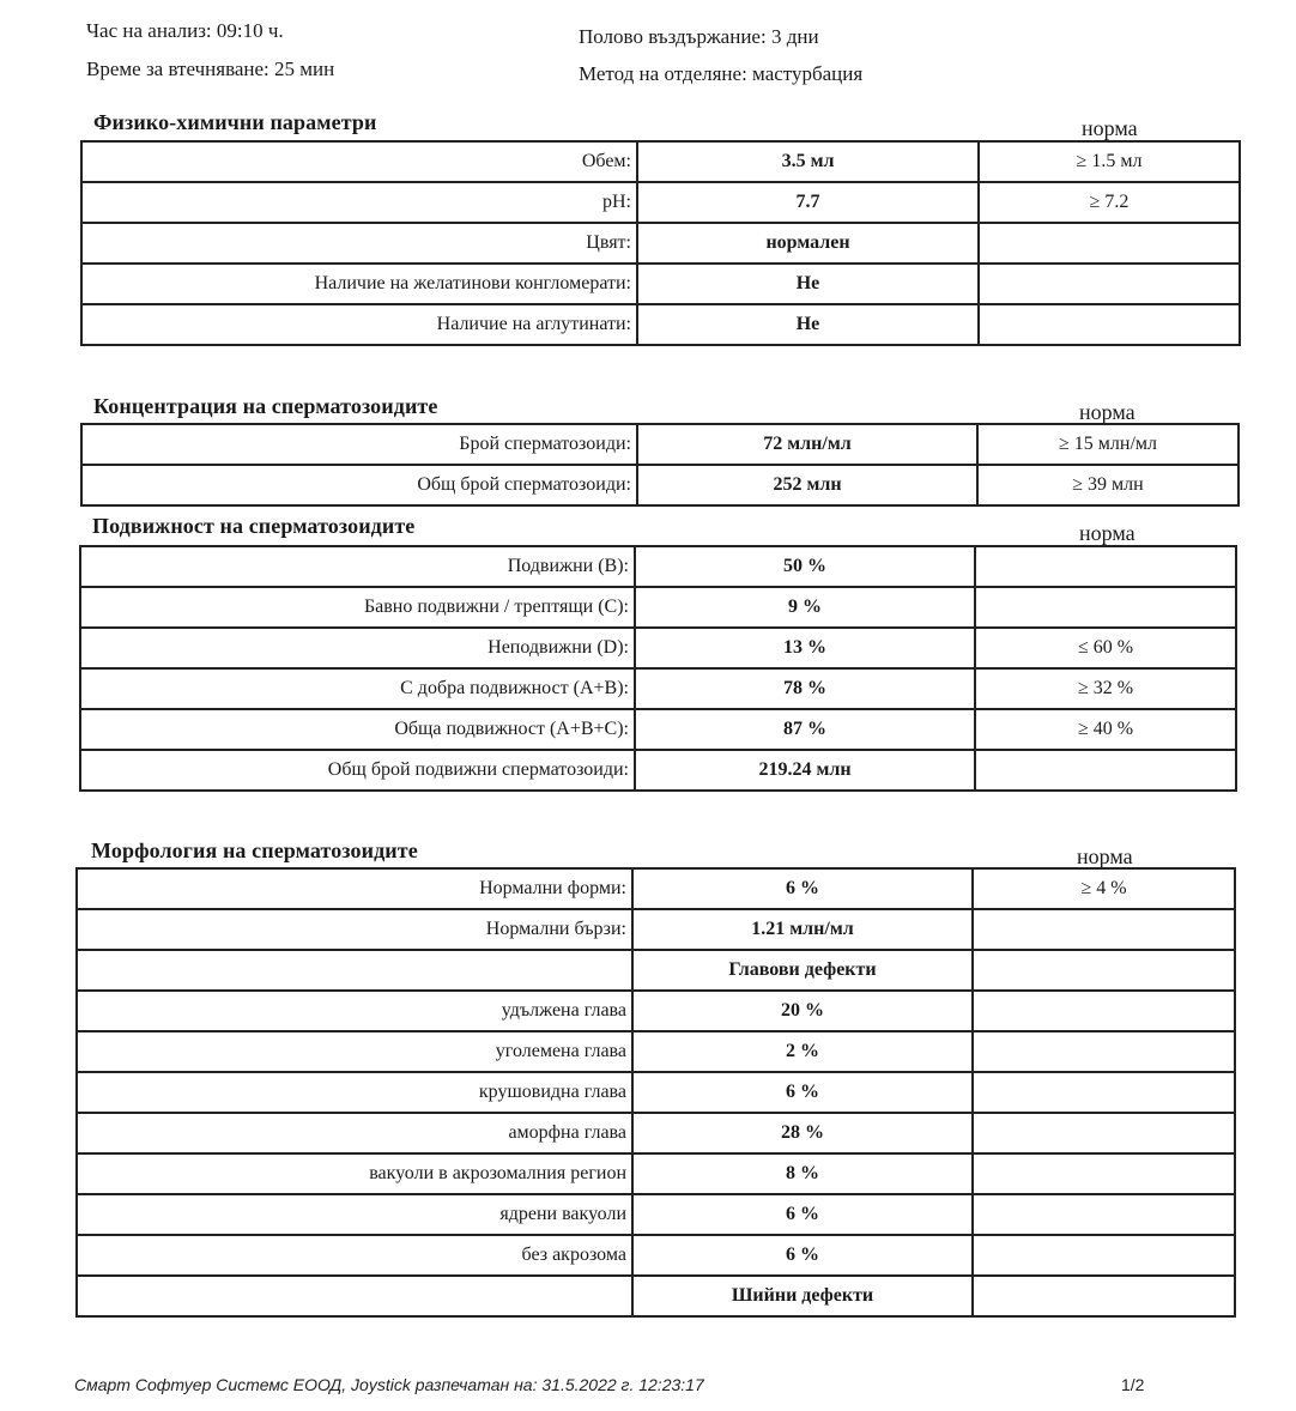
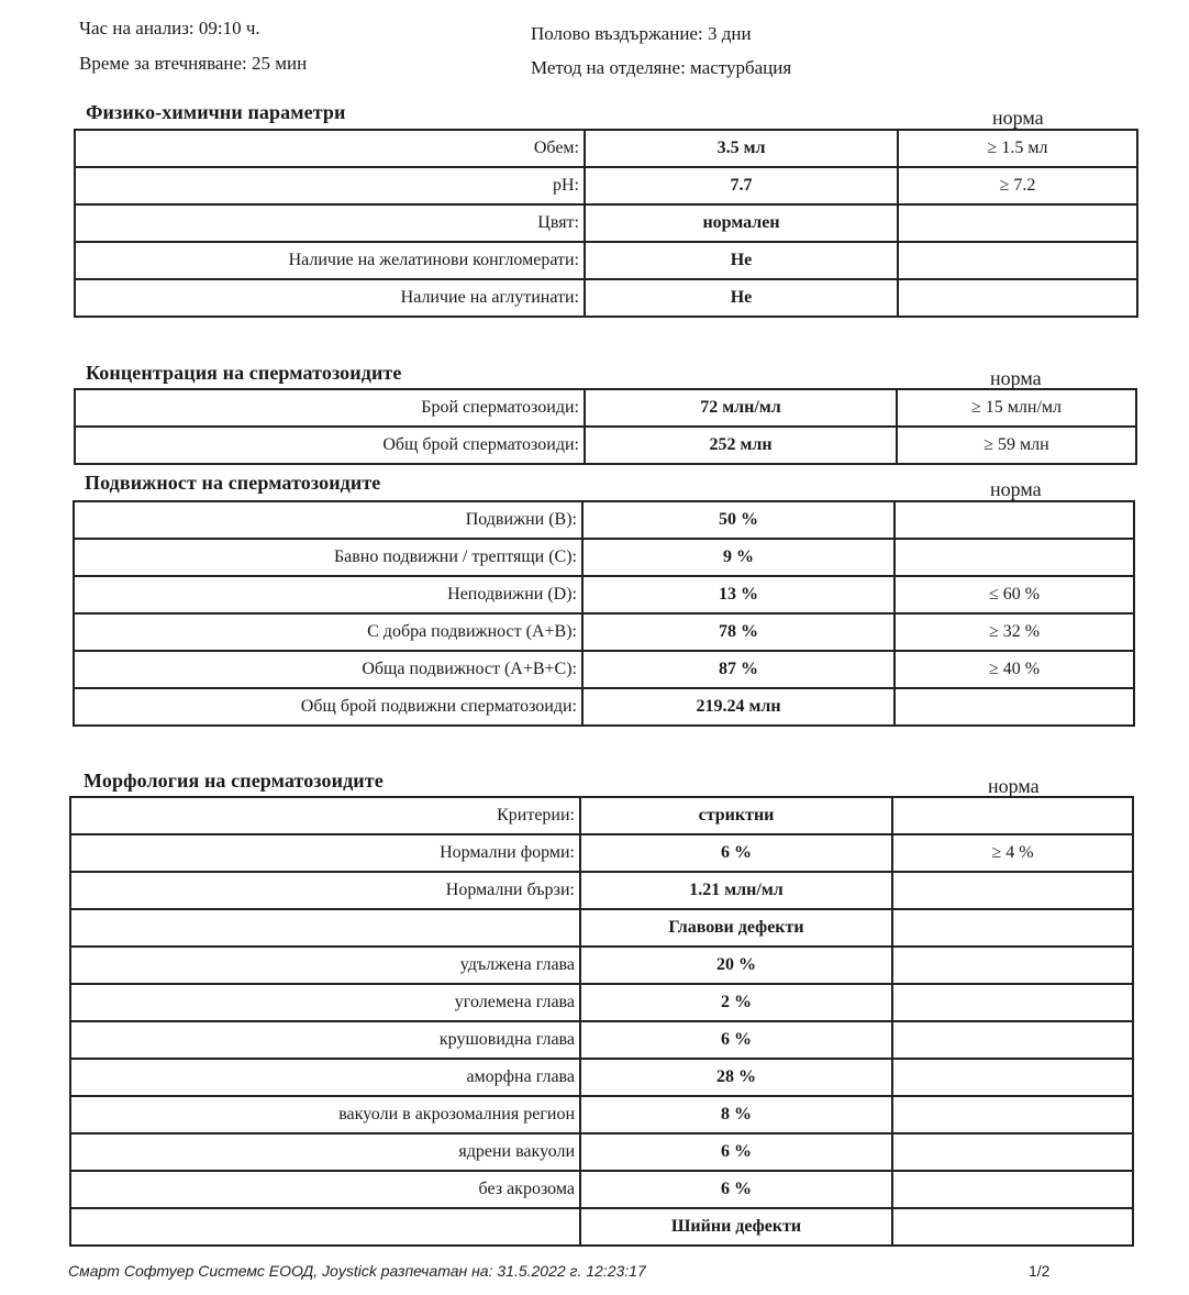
  Час на анализ: 09:10 ч.
  Време за втечняване: 25 мин
  Полово въздържание: 3 дни
  Метод на отделяне: мастурбация
  Физико-химични параметри
  норма
  Обем:	3.5 мл	≥ 1.5 мл
  pH:	7.7	≥ 7.2
  Цвят:	нормален
  Наличие на желатинови конгломерати:	Не
  Наличие на аглутинати:	Не
  Концентрация на сперматозоидите
  норма
  Брой сперматозоиди:	72 млн/мл	≥ 15 млн/мл
- Общ брой сперматозоиди:	252 млн	≥ 39 млн
+ Общ брой сперматозоиди:	252 млн	≥ 59 млн
  Подвижност на сперматозоидите
  норма
  Подвижни (В):	50 %
  Бавно подвижни / трептящи (С):	9 %
  Неподвижни (D):	13 %	≤ 60 %
  С добра подвижност (А+В):	78 %	≥ 32 %
  Обща подвижност (А+В+С):	87 %	≥ 40 %
  Общ брой подвижни сперматозоиди:	219.24 млн
  Морфология на сперматозоидите
  норма
+ Критерии:	стриктни
  Нормални форми:	6 %	≥ 4 %
  Нормални бързи:	1.21 млн/мл
  	Главови дефекти
  удължена глава	20 %
  уголемена глава	2 %
  крушовидна глава	6 %
  аморфна глава	28 %
  вакуоли в акрозомалния регион	8 %
  ядрени вакуоли	6 %
  без акрозома	6 %
  	Шийни дефекти
  Смарт Софтуер Системс ЕООД, Joystick разпечатан на: 31.5.2022 г. 12:23:17
  1/2
